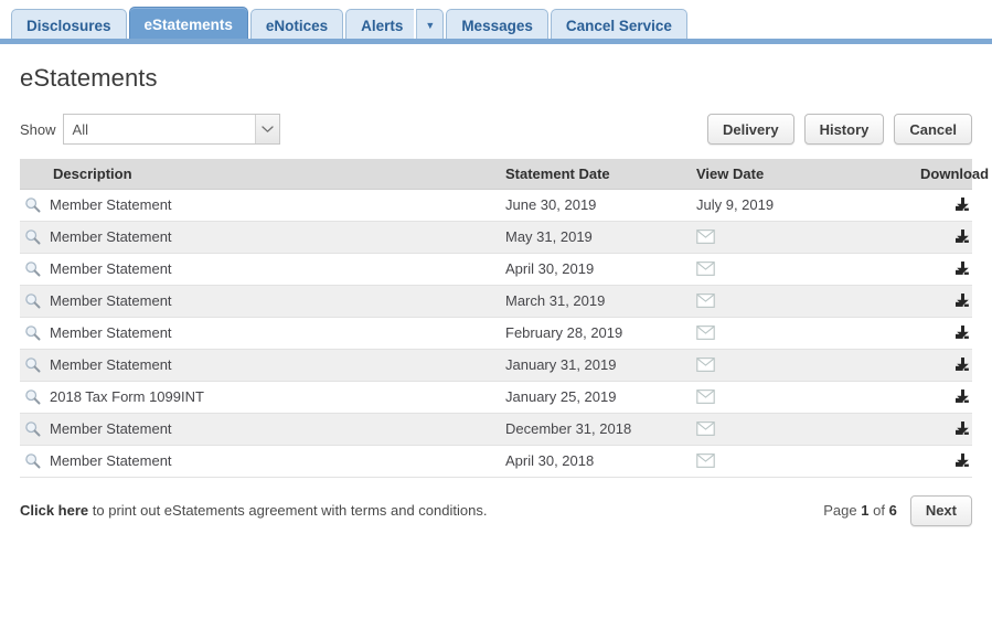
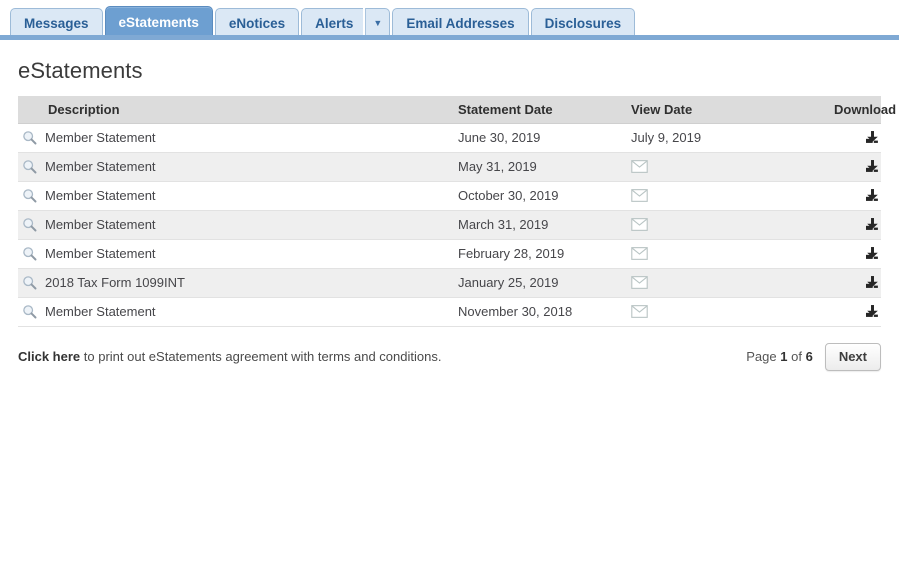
- Disclosures
+ Messages
  eStatements
  eNotices
  Alerts
  ▼
+ Email Addresses
- Messages
+ Disclosures
- Cancel Service
  eStatements
- Show
- All
- Delivery
- History
- Cancel
  Description	Statement Date	View Date	Download
  Member Statement	June 30, 2019	July 9, 2019
  Member Statement	May 31, 2019
- Member Statement	April 30, 2019
+ Member Statement	October 30, 2019
  Member Statement	March 31, 2019
  Member Statement	February 28, 2019
- Member Statement	January 31, 2019
  2018 Tax Form 1099INT	January 25, 2019
- Member Statement	December 31, 2018
- Member Statement	April 30, 2018
+ Member Statement	November 30, 2018
  Click here to print out eStatements agreement with terms and conditions.
  Page
  1
  of
  6
  Next
